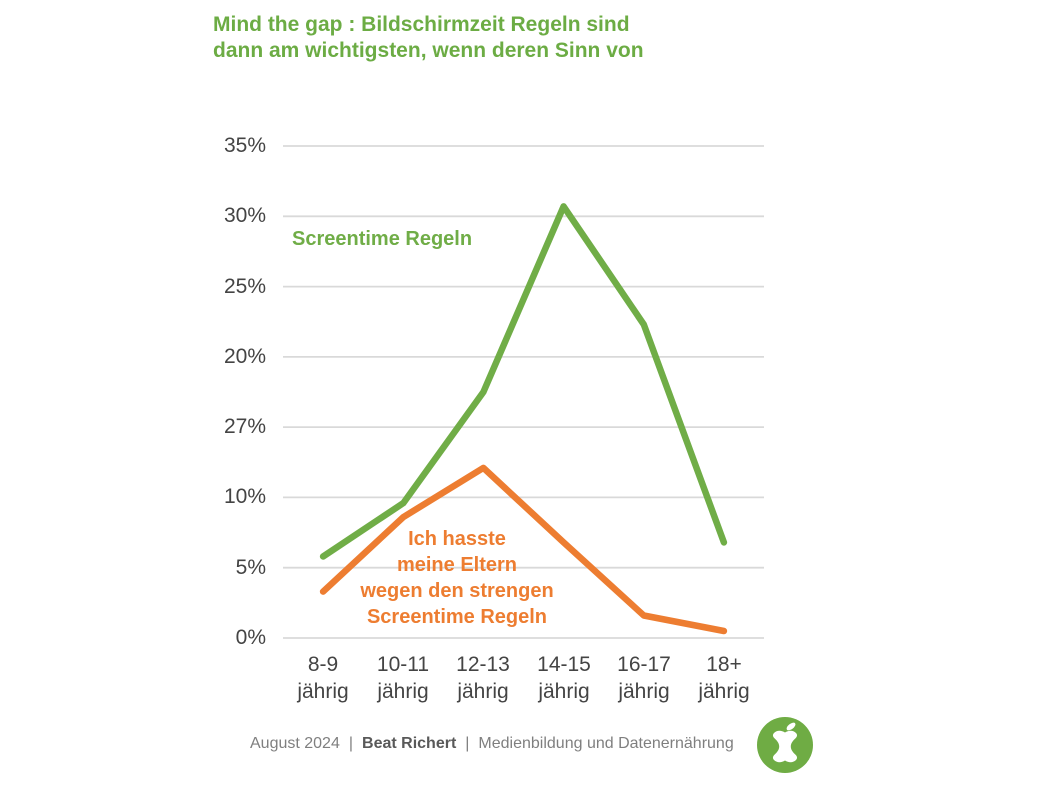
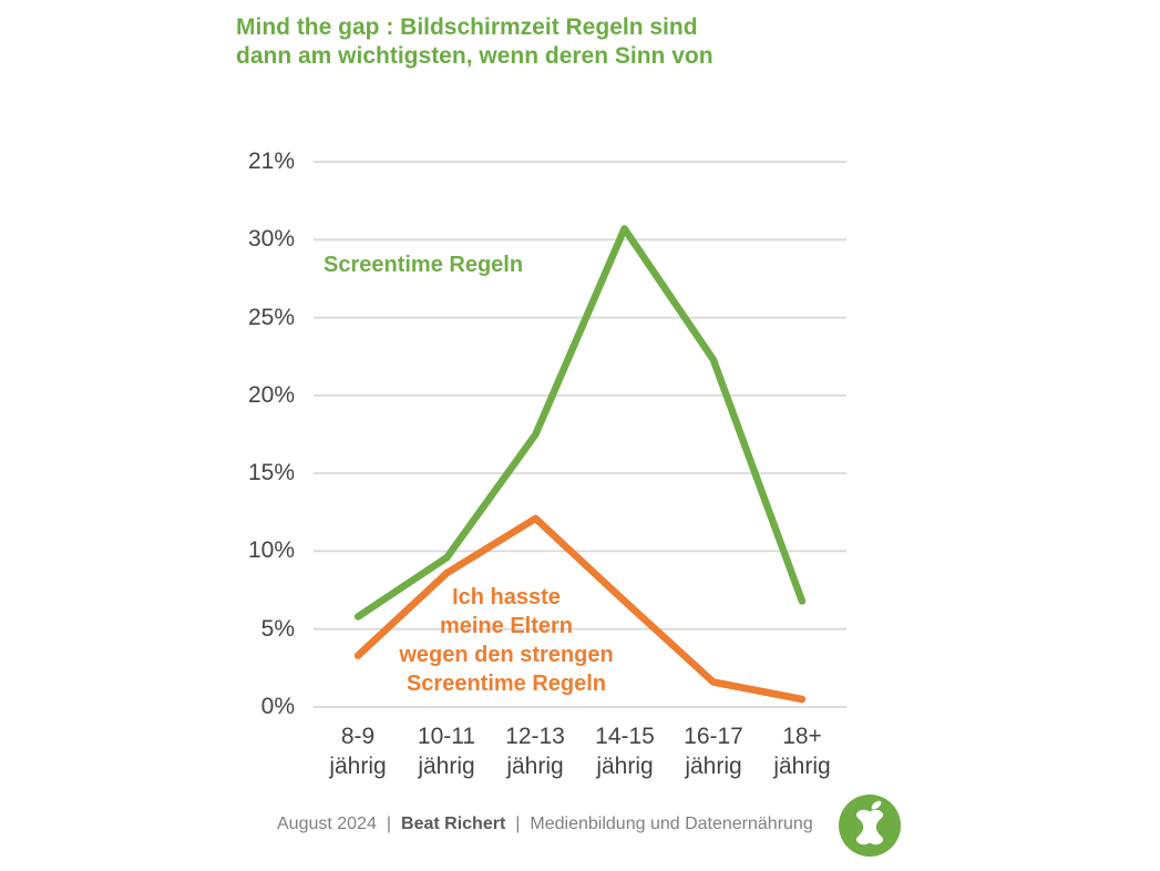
  Mind the gap : Bildschirmzeit Regeln sind
  dann am wichtigsten, wenn deren Sinn von
- 35%
+ 21%
  30%
  25%
  20%
- 27%
+ 15%
  10%
  5%
  0%
  8-9
  jährig
  10-11
  jährig
  12-13
  jährig
  14-15
  jährig
  16-17
  jährig
  18+
  jährig
  Screentime Regeln
  Ich hasste
  meine Eltern
  wegen den strengen
  Screentime Regeln
  August 2024 | Beat Richert | Medienbildung und Datenernährung
